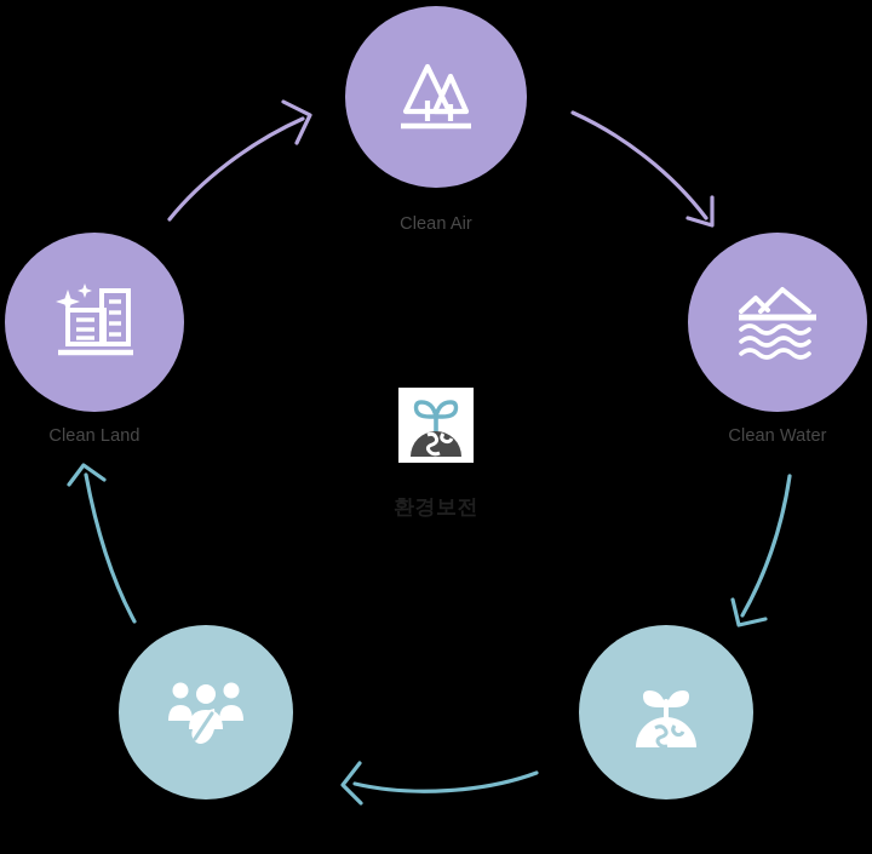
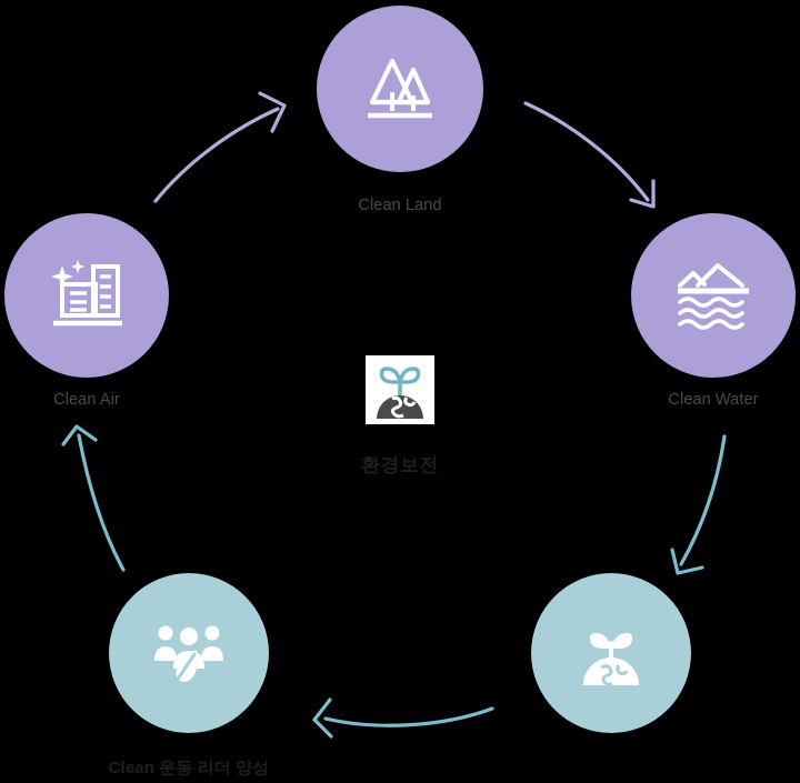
- Clean Air
+ Clean Land
  Clean Water
+ Clean 운동 리더 양성
- Clean Land
+ Clean Air
  환경보전
